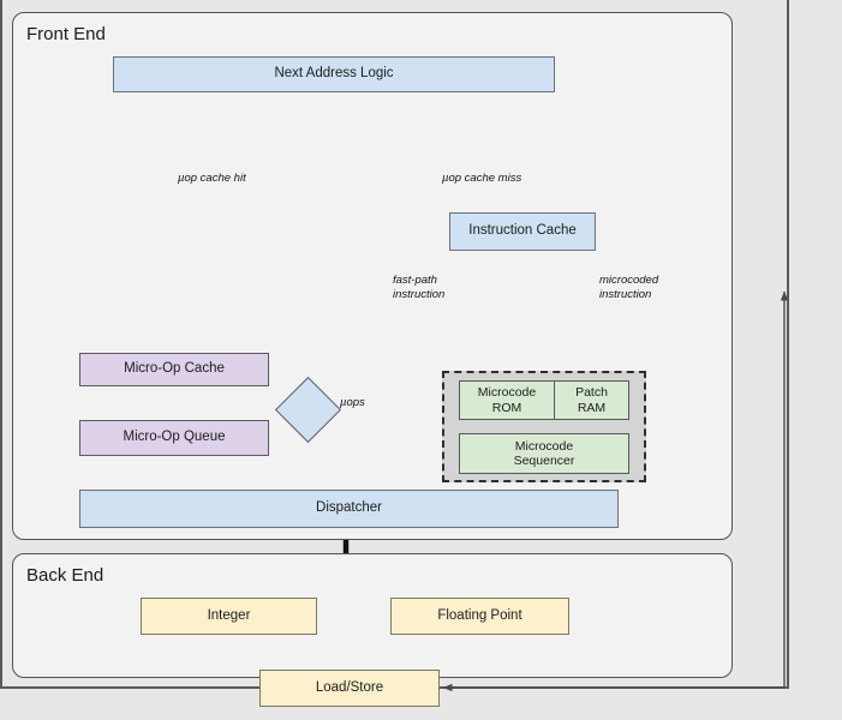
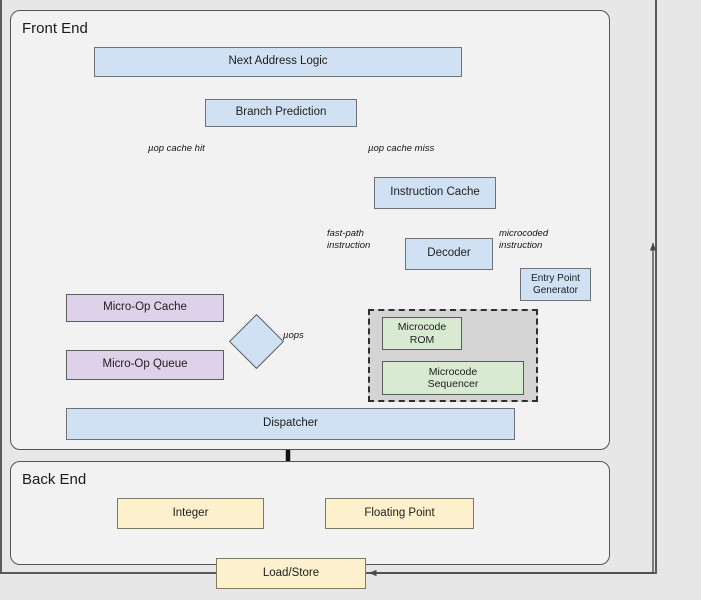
  Front End
  Back End
  Next Address Logic
+ Branch Prediction
  Instruction Cache
+ Decoder
+ Entry Point
+ Generator
  Microcode
  ROM
- Patch
- RAM
  Microcode
  Sequencer
  Micro-Op Cache
  Micro-Op Queue
  Dispatcher
  Integer
  Floating Point
  Load/Store
  µop cache hit
  µop cache miss
  fast-path
  instruction
  microcoded
  instruction
  µops
